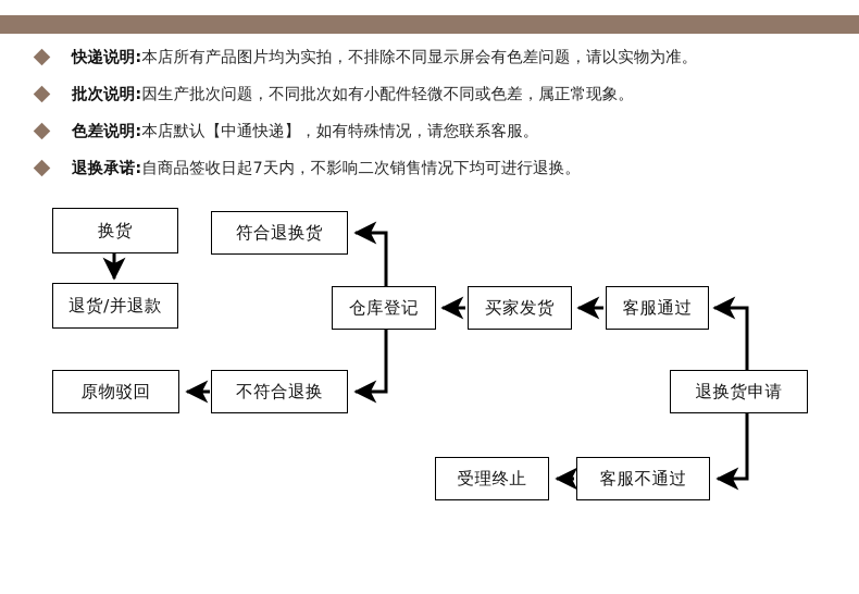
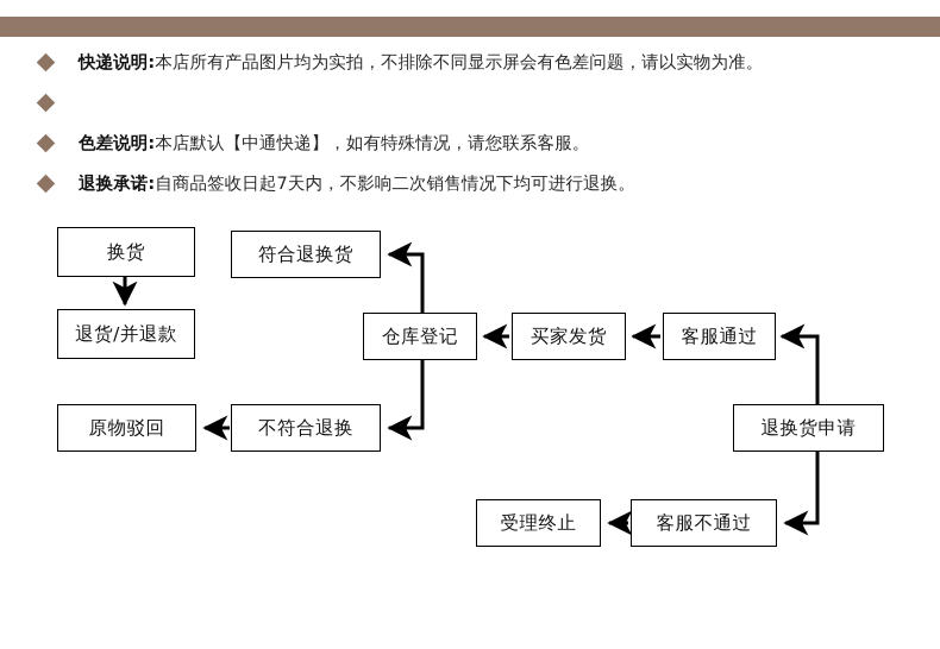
  快递说明:本店所有产品图片均为实拍，不排除不同显示屏会有色差问题，请以实物为准。
- 批次说明:因生产批次问题，不同批次如有小配件轻微不同或色差，属正常现象。
  色差说明:本店默认【中通快递】，如有特殊情况，请您联系客服。
  退换承诺:自商品签收日起7天内，不影响二次销售情况下均可进行退换。
  换货
  退货/并退款
  符合退换货
  仓库登记
  买家发货
  客服通过
  退换货申请
  原物驳回
  不符合退换
  受理终止
  客服不通过
